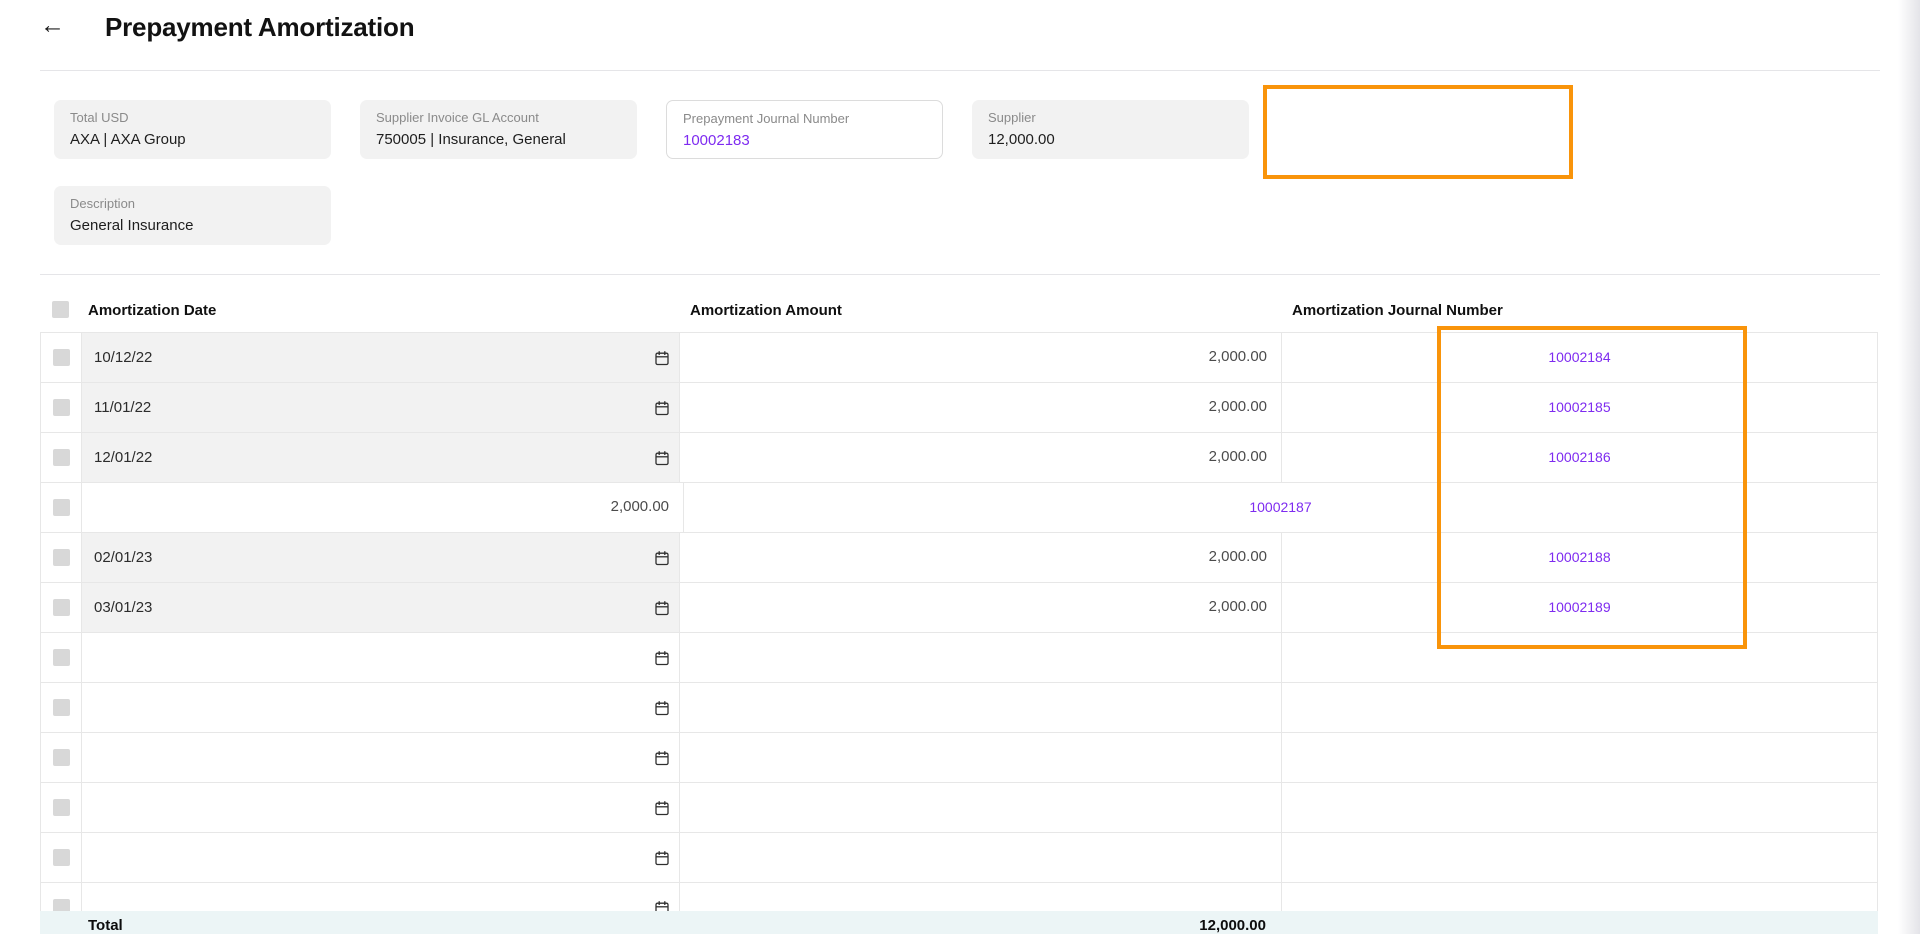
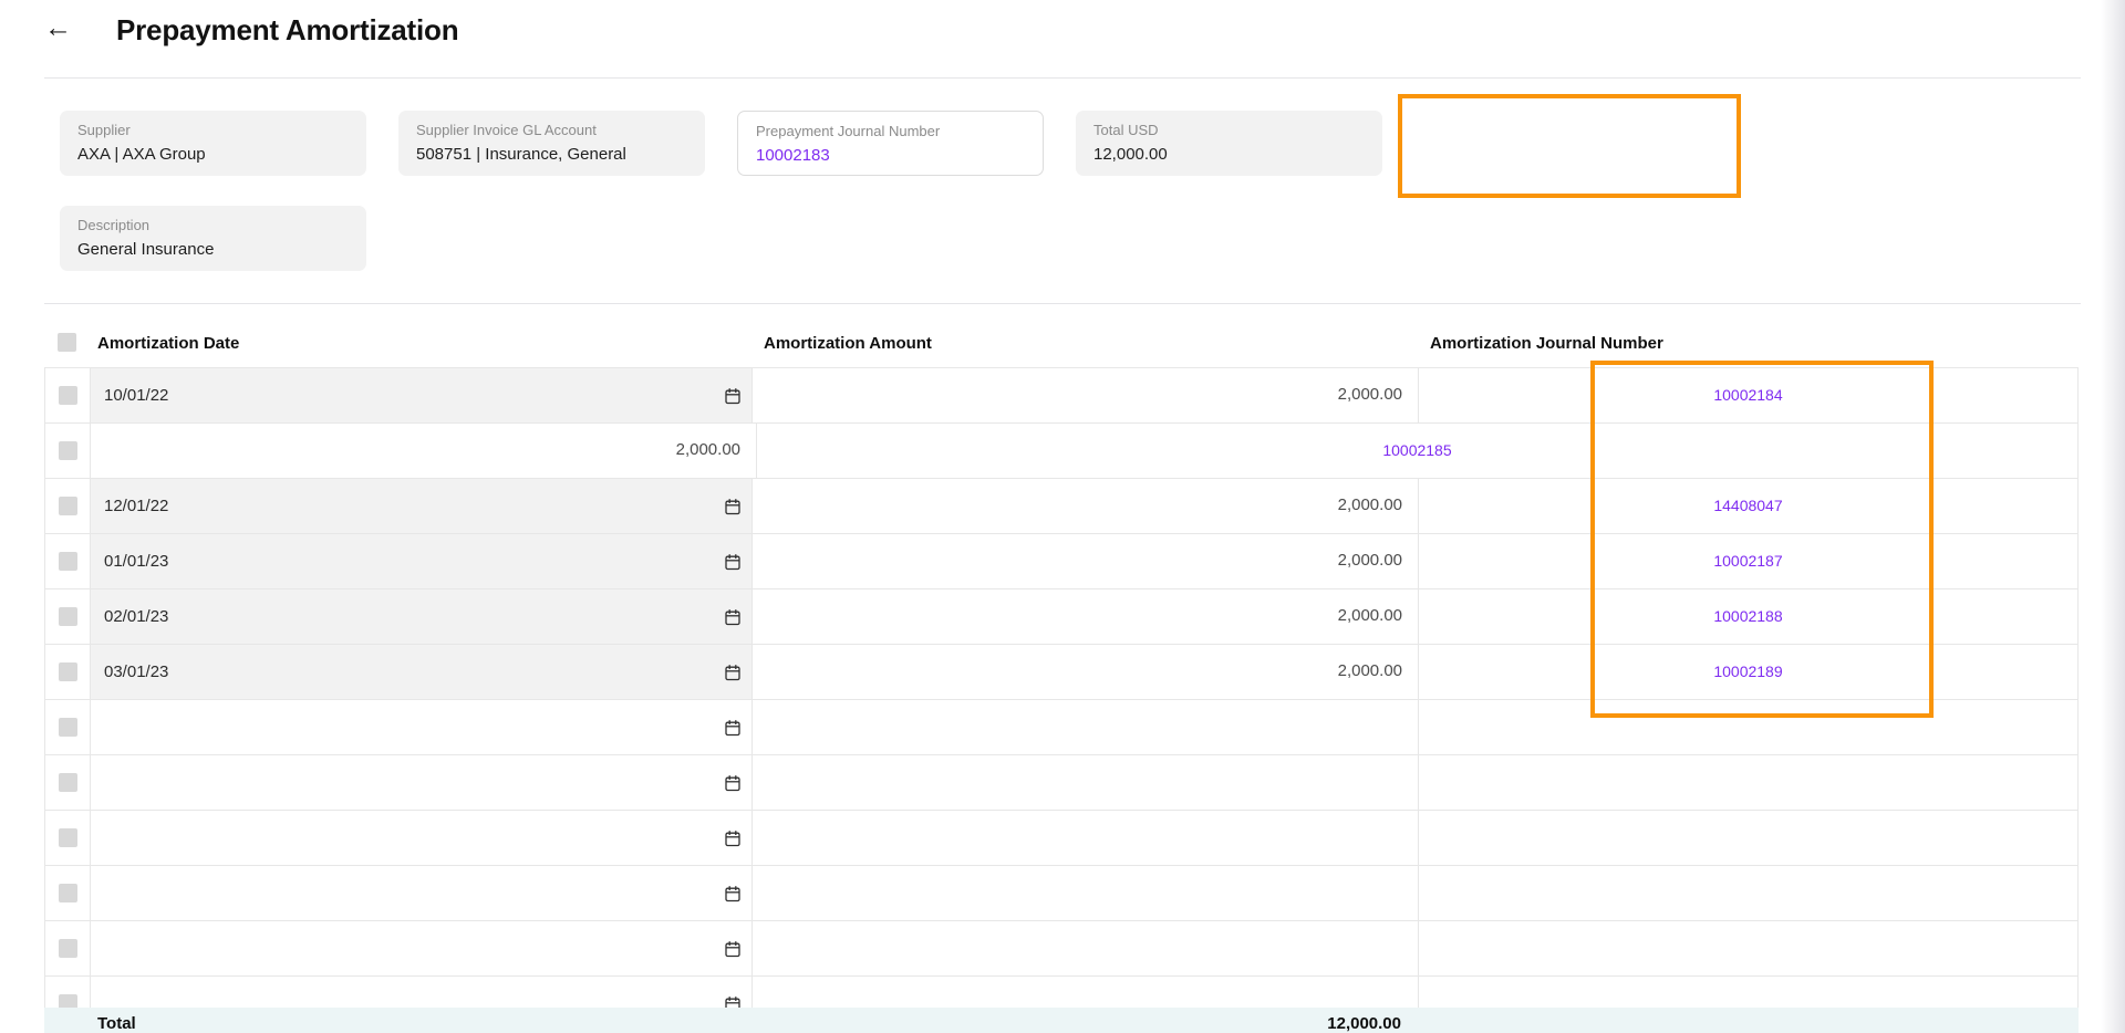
  ←
  Prepayment Amortization
- Total USD
+ Supplier
  AXA | AXA Group
  Supplier Invoice GL Account
- 750005 | Insurance, General
+ 508751 | Insurance, General
  Prepayment Journal Number
  10002183
- Supplier
+ Total USD
  12,000.00
  Description
  General Insurance
  Amortization Date
  Amortization Amount
  Amortization Journal Number
- 10/12/22
+ 10/01/22
  2,000.00
  10002184
- 11/01/22
  2,000.00
  10002185
  12/01/22
  2,000.00
- 10002186
+ 14408047
+ 01/01/23
  2,000.00
  10002187
  02/01/23
  2,000.00
  10002188
  03/01/23
  2,000.00
  10002189
  Total
  12,000.00
